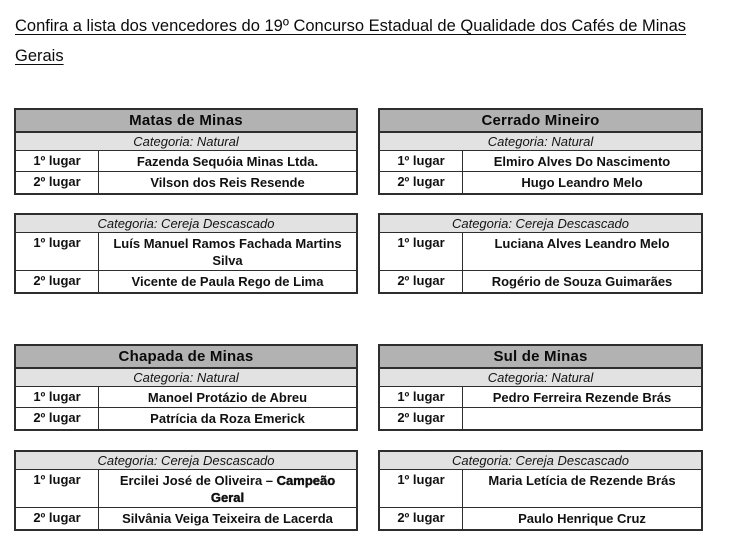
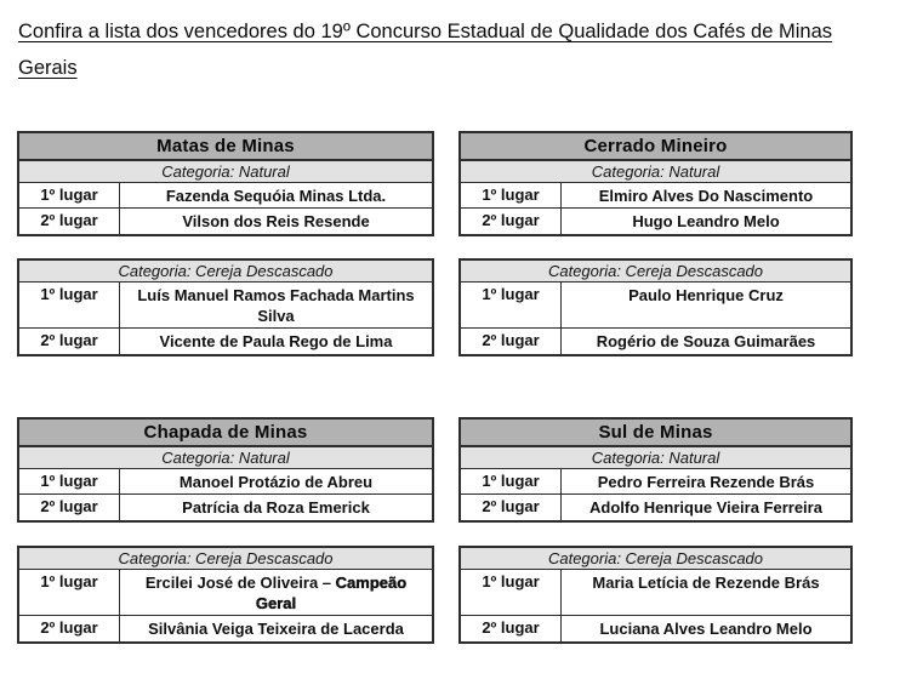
  Confira a lista dos vencedores do 19º Concurso Estadual de Qualidade dos Cafés de Minas
  Gerais
  Matas de Minas
  Categoria: Natural
  1º lugar
  Fazenda Sequóia Minas Ltda.
  2º lugar
  Vilson dos Reis Resende
  Cerrado Mineiro
  Categoria: Natural
  1º lugar
  Elmiro Alves Do Nascimento
  2º lugar
  Hugo Leandro Melo
  Categoria: Cereja Descascado
  1º lugar
  Luís Manuel Ramos Fachada Martins Silva
  2º lugar
  Vicente de Paula Rego de Lima
  Categoria: Cereja Descascado
  1º lugar
- Luciana Alves Leandro Melo
+ Paulo Henrique Cruz
  2º lugar
  Rogério de Souza Guimarães
  Chapada de Minas
  Categoria: Natural
  1º lugar
  Manoel Protázio de Abreu
  2º lugar
  Patrícia da Roza Emerick
  Sul de Minas
  Categoria: Natural
  1º lugar
  Pedro Ferreira Rezende Brás
  2º lugar
+ Adolfo Henrique Vieira Ferreira
  Categoria: Cereja Descascado
  1º lugar
  Ercilei José de Oliveira – Campeão Geral
  2º lugar
  Silvânia Veiga Teixeira de Lacerda
  Categoria: Cereja Descascado
  1º lugar
  Maria Letícia de Rezende Brás
  2º lugar
- Paulo Henrique Cruz
+ Luciana Alves Leandro Melo
